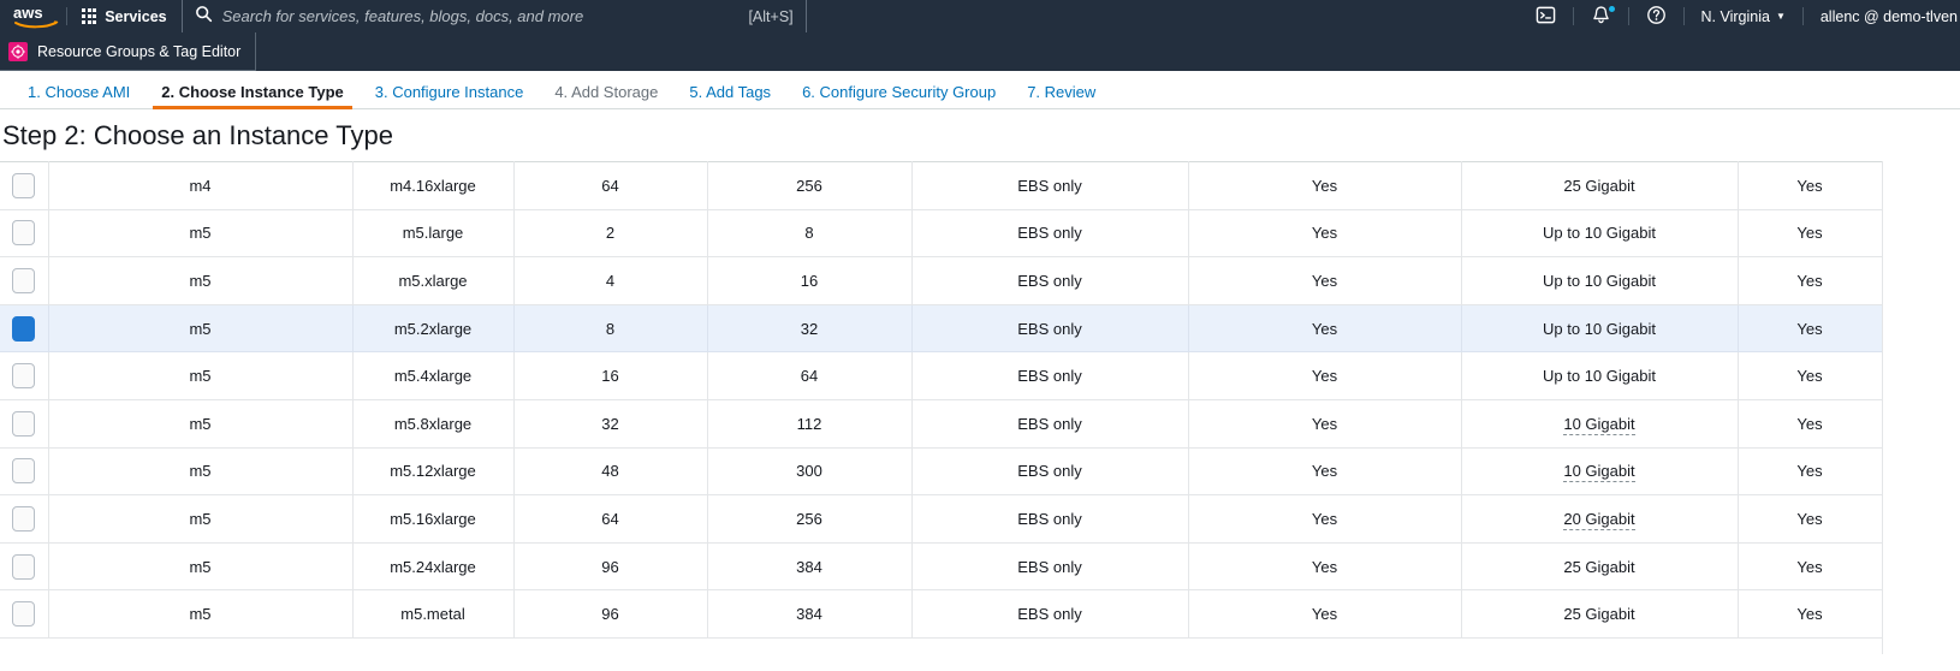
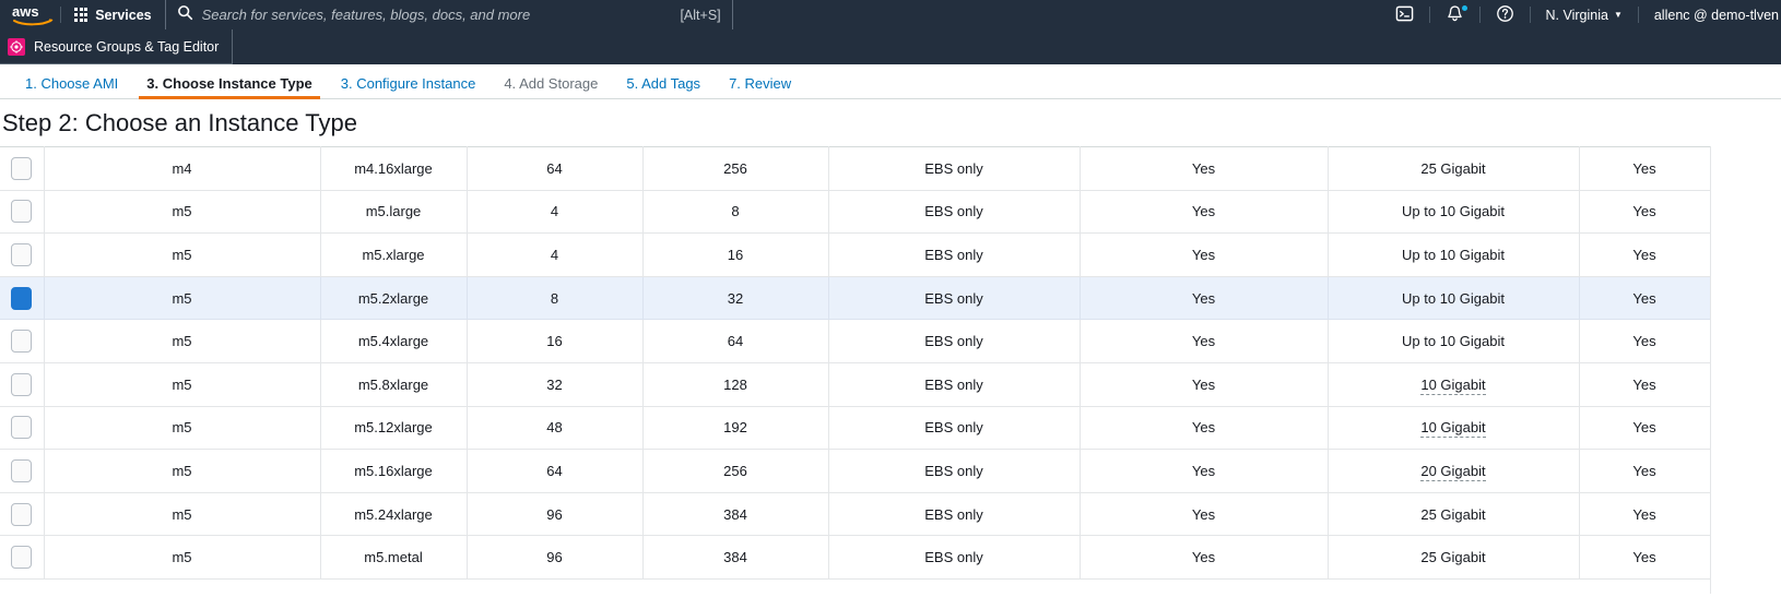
  aws
  Services
  Search for services, features, blogs, docs, and more
  [Alt+S]
  N. Virginia
  ▼
  allenc @ demo-tlven
  Resource Groups & Tag Editor
  1. Choose AMI
- 2. Choose Instance Type
+ 3. Choose Instance Type
  3. Configure Instance
  4. Add Storage
  5. Add Tags
- 6. Configure Security Group
  7. Review
  Step 2: Choose an Instance Type
  	m4	m4.16xlarge	64	256	EBS only	Yes	25 Gigabit	Yes
- 	m5	m5.large	2	8	EBS only	Yes	Up to 10 Gigabit	Yes
+ 	m5	m5.large	4	8	EBS only	Yes	Up to 10 Gigabit	Yes
  	m5	m5.xlarge	4	16	EBS only	Yes	Up to 10 Gigabit	Yes
  	m5	m5.2xlarge	8	32	EBS only	Yes	Up to 10 Gigabit	Yes
  	m5	m5.4xlarge	16	64	EBS only	Yes	Up to 10 Gigabit	Yes
- 	m5	m5.8xlarge	32	112	EBS only	Yes	10 Gigabit	Yes
+ 	m5	m5.8xlarge	32	128	EBS only	Yes	10 Gigabit	Yes
- 	m5	m5.12xlarge	48	300	EBS only	Yes	10 Gigabit	Yes
+ 	m5	m5.12xlarge	48	192	EBS only	Yes	10 Gigabit	Yes
  	m5	m5.16xlarge	64	256	EBS only	Yes	20 Gigabit	Yes
  	m5	m5.24xlarge	96	384	EBS only	Yes	25 Gigabit	Yes
  	m5	m5.metal	96	384	EBS only	Yes	25 Gigabit	Yes
